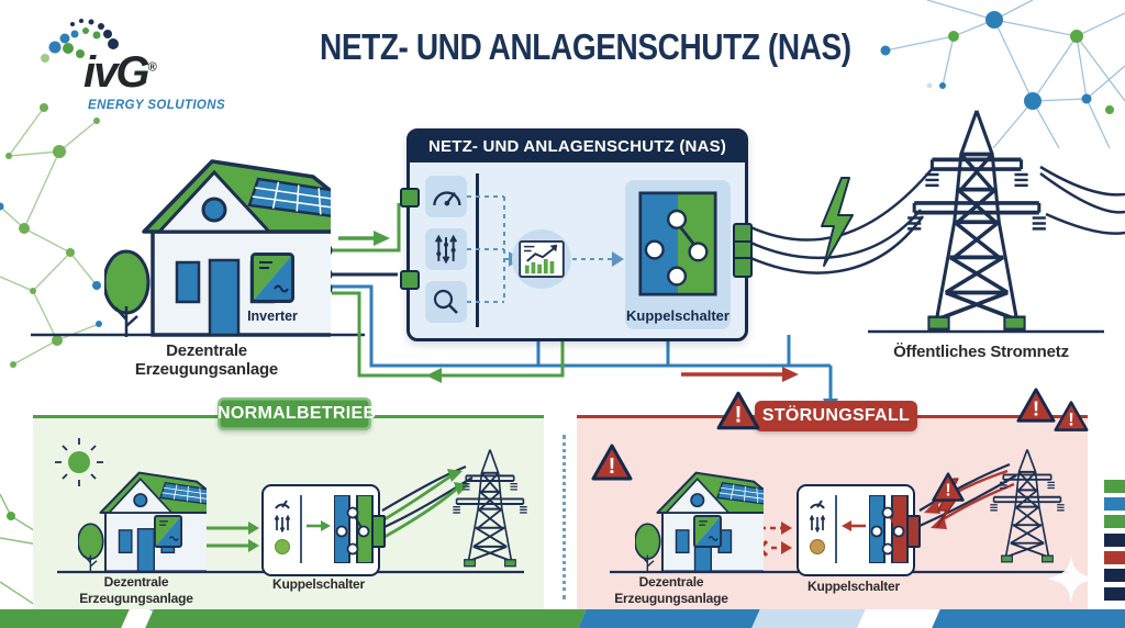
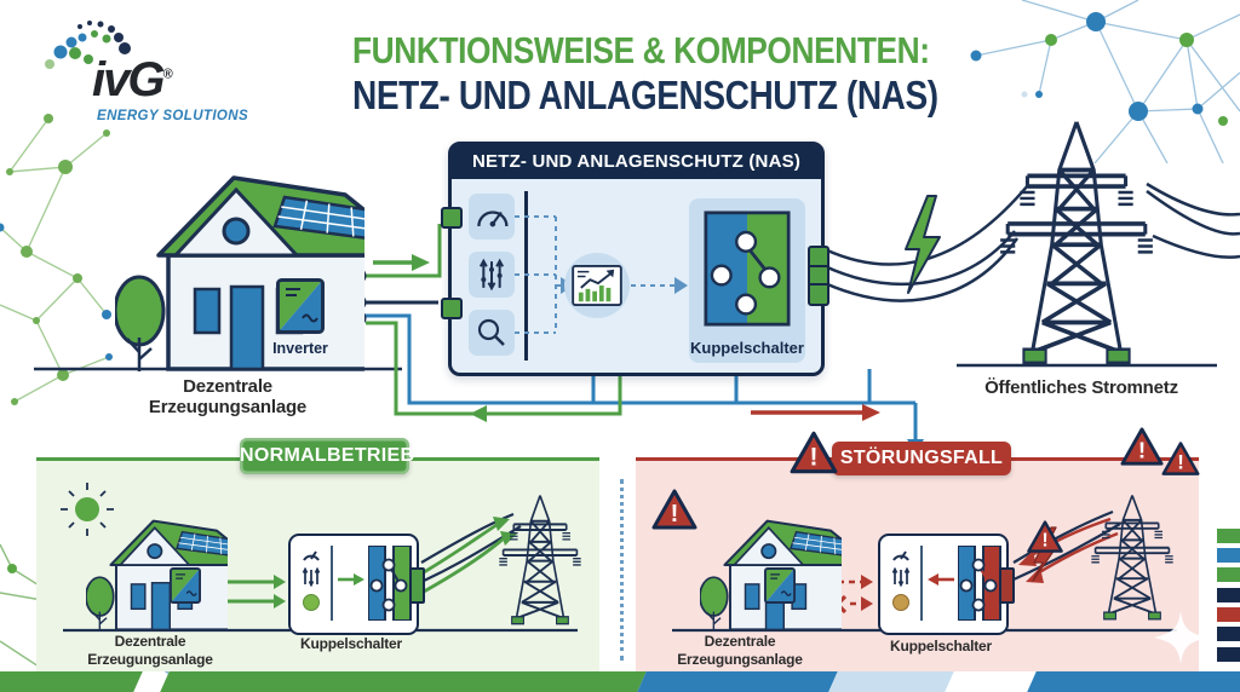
  ivG®
  ENERGY SOLUTIONS
+ FUNKTIONSWEISE & KOMPONENTEN:
  NETZ- UND ANLAGENSCHUTZ (NAS)
  Inverter
  Dezentrale Erzeugungsanlage
  Öffentliches Stromnetz
  NETZ- UND ANLAGENSCHUTZ (NAS)
  Kuppelschalter
  Dezentrale Erzeugungsanlage
  Kuppelschalter
  NORMALBETRIEB
  Dezentrale Erzeugungsanlage
  Kuppelschalter
  !
  !
  STÖRUNGSFALL
  !
  !
  !
